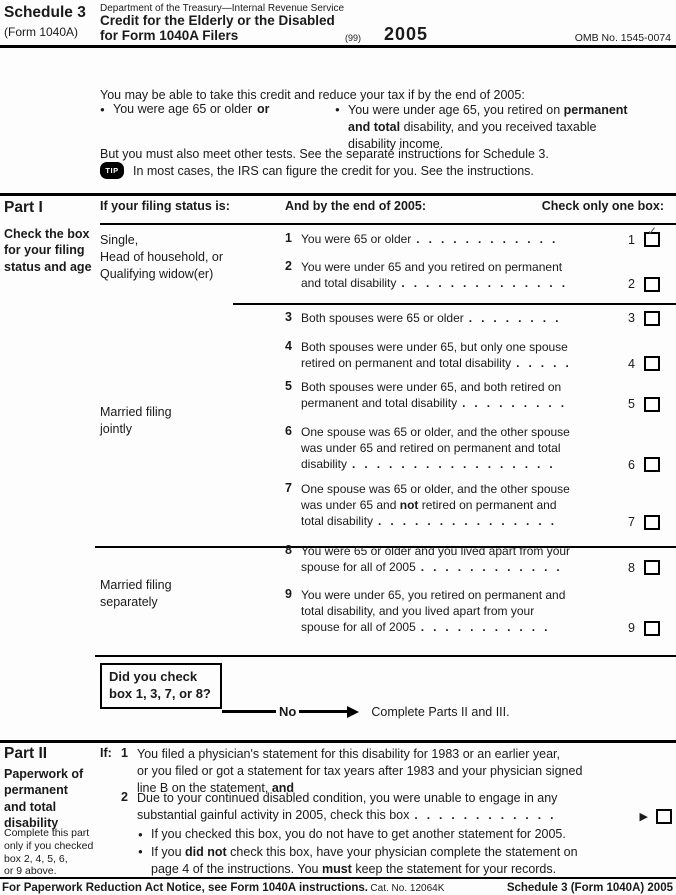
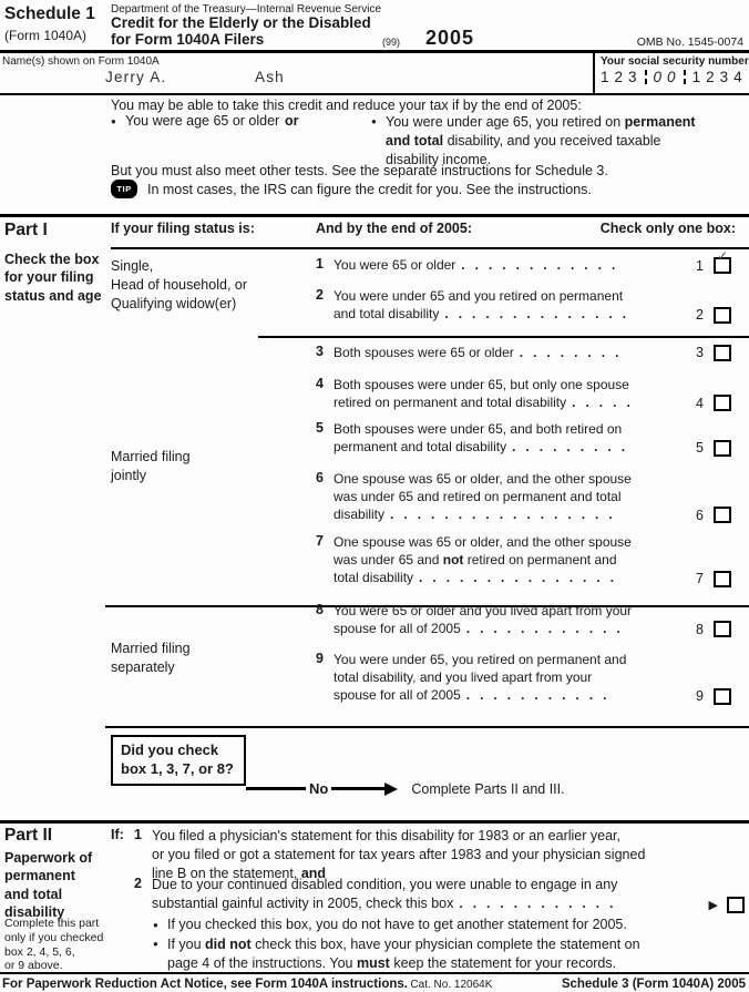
- Schedule 3
+ Schedule 1
  (Form 1040A)
  Department of the Treasury—Internal Revenue Service
  Credit for the Elderly or the Disabled
  for Form 1040A Filers
  (99)
  2005
  OMB No. 1545-0074
+ Name(s) shown on Form 1040A
+ Jerry A.
+ Ash
+ Your social security number
+ 123
+ 00
+ 1234
  You may be able to take this credit and reduce your tax if by the end of 2005:
  ●
  You were age 65 or older
  or
  ●
  You were under age 65, you retired on permanent
  and total disability, and you received taxable
  disability income.
  But you must also meet other tests. See the separate instructions for Schedule 3.
  TIP
  In most cases, the IRS can figure the credit for you. See the instructions.
  Part I
  Check the box for your filing status and age
  If your filing status is:
  And by the end of 2005:
  Check only one box:
  Single,
  Head of household, or
  Qualifying widow(er)
  Married filing
  jointly
  Married filing
  separately
  1
  You were 65 or older ............
  1
  2
  You were under 65 and you retired on permanent
  and total disability ..............
  2
  3
  Both spouses were 65 or older ........
  3
  4
  Both spouses were under 65, but only one spouse
  retired on permanent and total disability .....
  4
  5
  Both spouses were under 65, and both retired on
  permanent and total disability .........
  5
  6
  One spouse was 65 or older, and the other spouse
  was under 65 and retired on permanent and total
  disability .................
  6
  7
  One spouse was 65 or older, and the other spouse
  was under 65 and not retired on permanent and
  total disability ...............
  7
  8
  You were 65 or older and you lived apart from your
  spouse for all of 2005 ............
  8
  9
  You were under 65, you retired on permanent and
  total disability, and you lived apart from your
  spouse for all of 2005 ...........
  9
  Did you check box 1, 3, 7, or 8?
  No
  Complete Parts II and III.
  Part II
  Paperwork of permanent and total disability
  Complete this part
  only if you checked
  box 2, 4, 5, 6,
  or 9 above.
  If:
  1
  You filed a physician's statement for this disability for 1983 or an earlier year,
  or you filed or got a statement for tax years after 1983 and your physician signed
  line B on the statement, and
  2
  Due to your continued disabled condition, you were unable to engage in any
  substantial gainful activity in 2005, check this box ............
  ▶
  ●
  If you checked this box, you do not have to get another statement for 2005.
  ●
  If you did not check this box, have your physician complete the statement on
  page 4 of the instructions. You must keep the statement for your records.
  For Paperwork Reduction Act Notice, see Form 1040A instructions.
  Cat. No. 12064K
  Schedule 3 (Form 1040A) 2005
